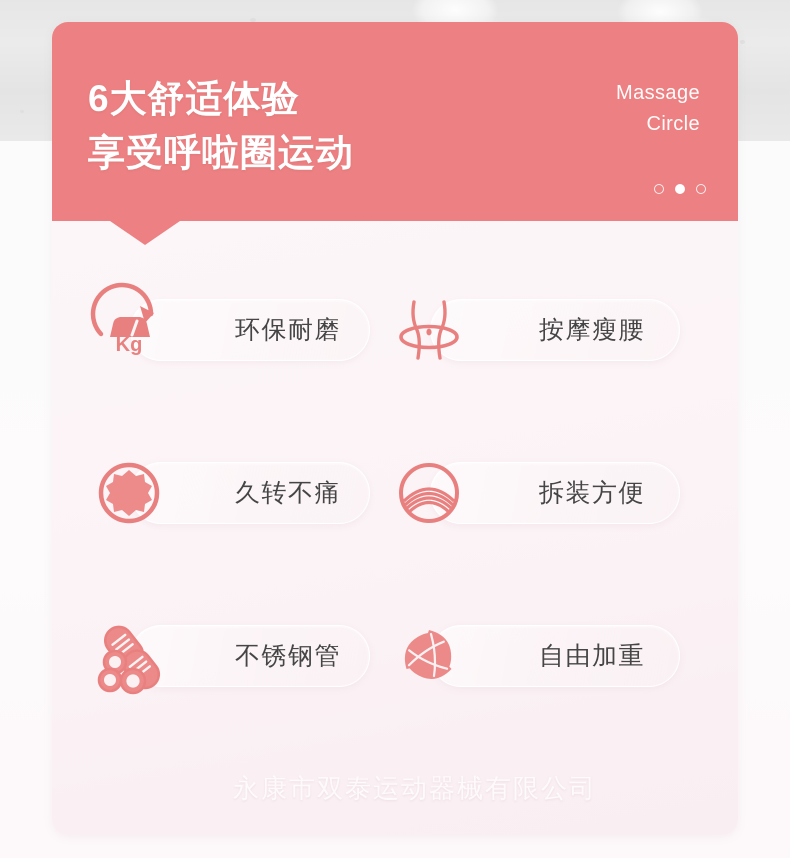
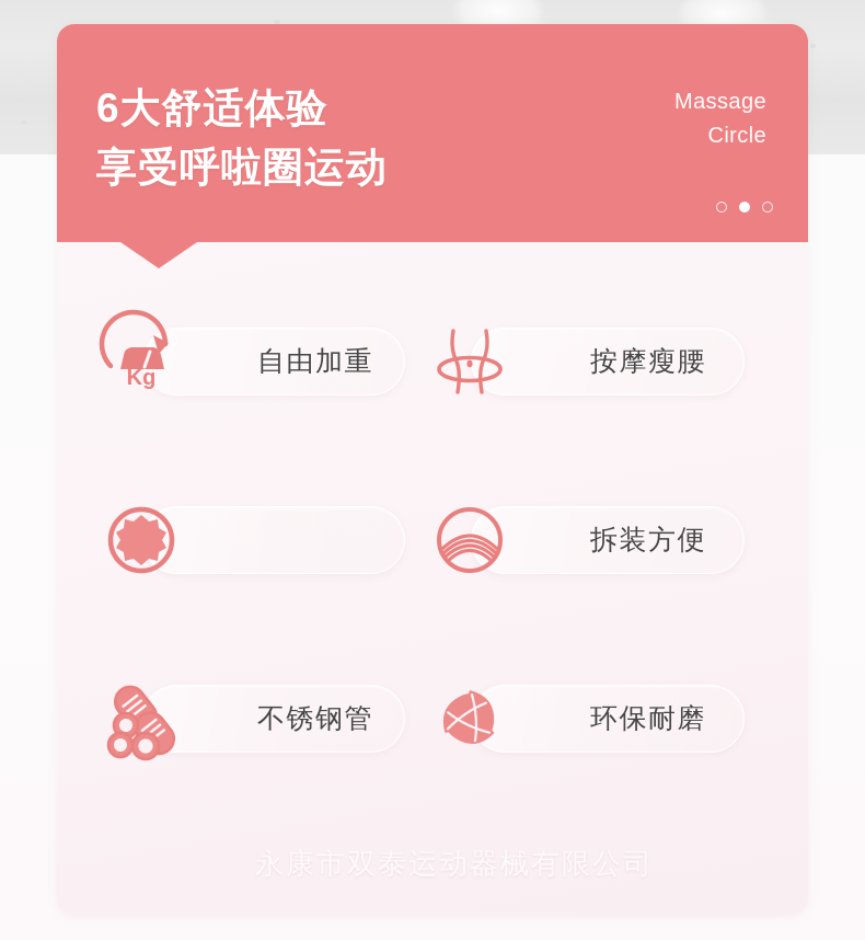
  6大舒适体验
  享受呼啦圈运动
  Massage
  Circle
  Kg
- 环保耐磨
+ 自由加重
  按摩瘦腰
- 久转不痛
  拆装方便
  不锈钢管
- 自由加重
+ 环保耐磨
